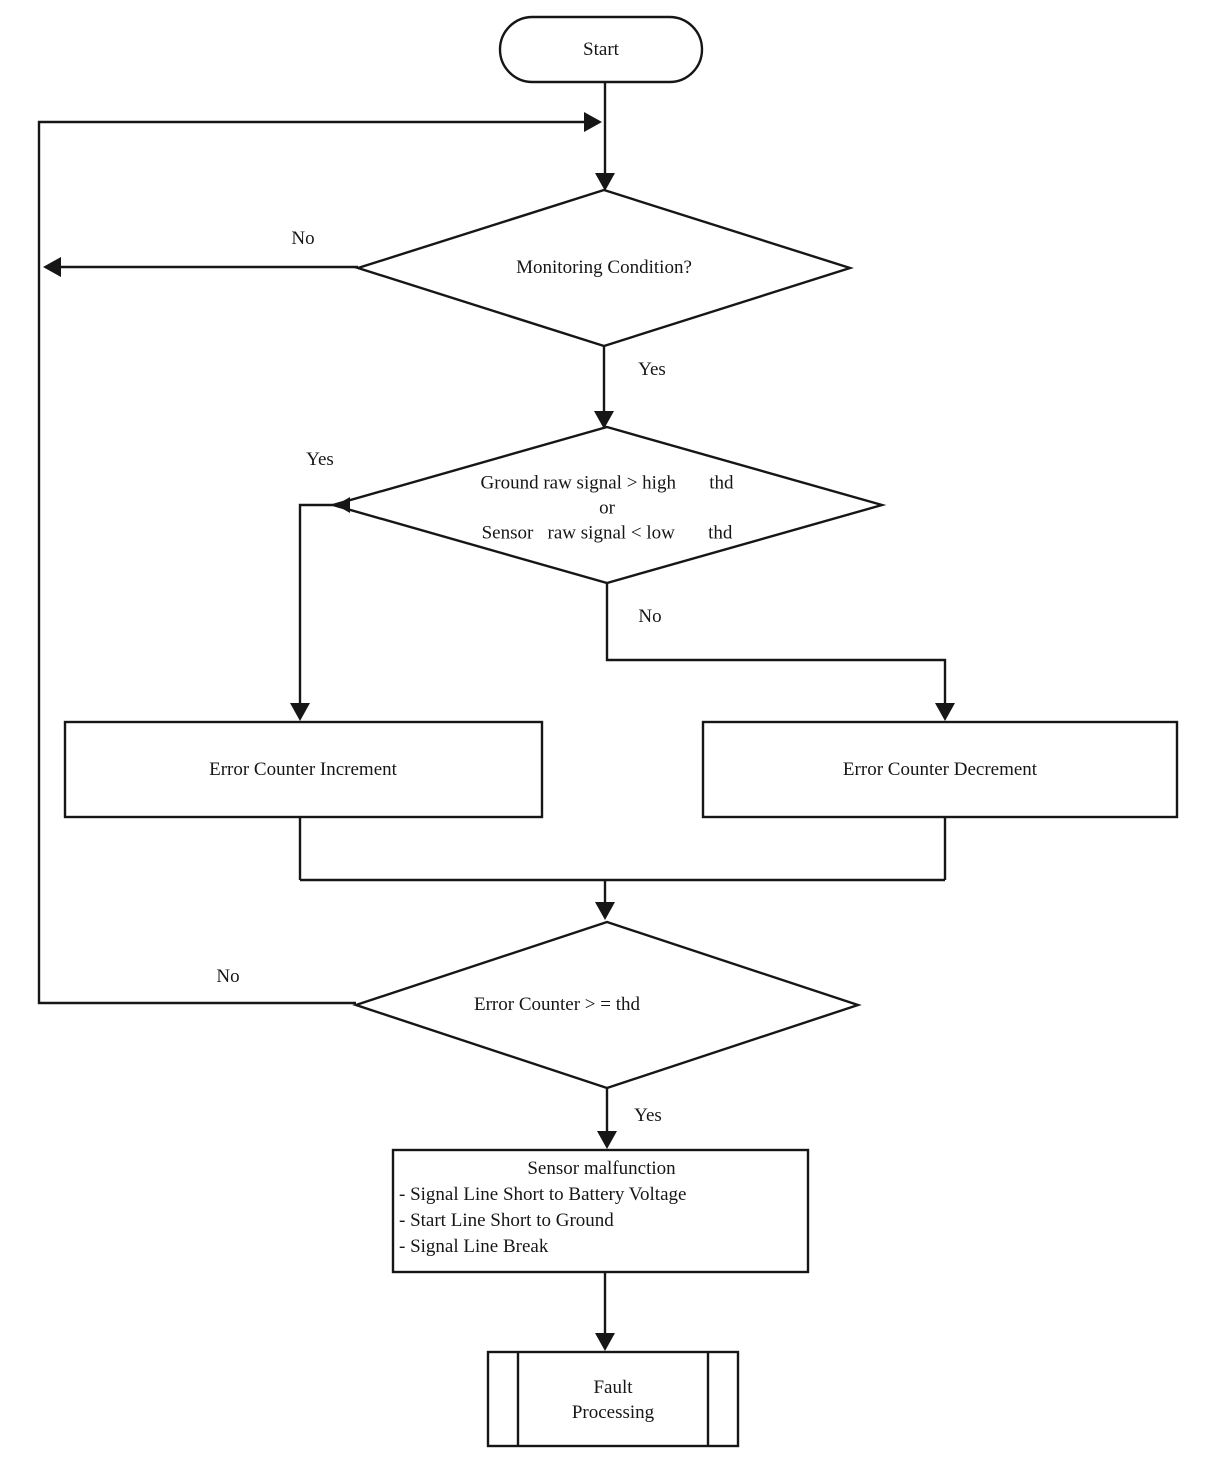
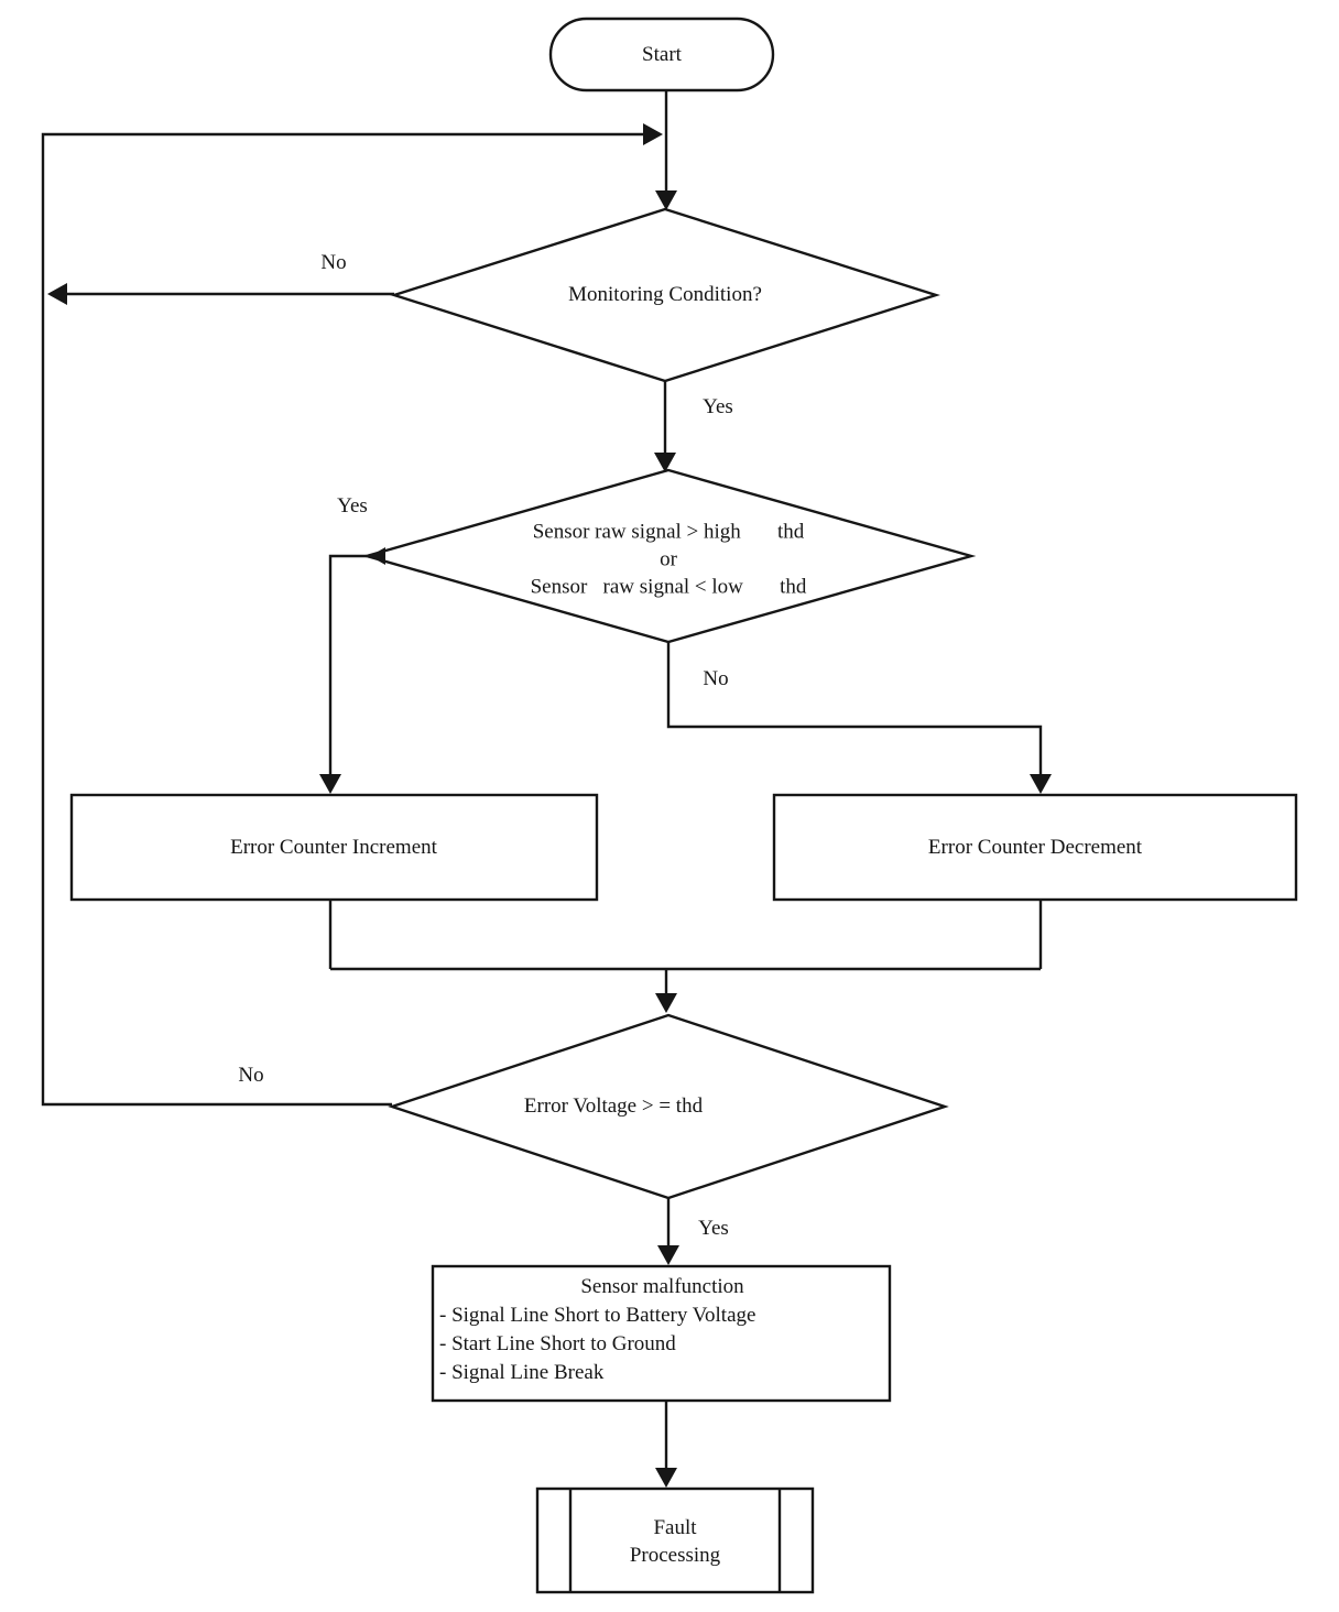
  Start
  Monitoring Condition?
- Ground raw signal > high thd
+ Sensor raw signal > high thd
  or
  Sensor raw signal < low thd
  Error Counter Increment
  Error Counter Decrement
- Error Counter > = thd
+ Error Voltage > = thd
  Sensor malfunction
  - Signal Line Short to Battery Voltage
  - Start Line Short to Ground
  - Signal Line Break
  Fault
  Processing
  No
  Yes
  Yes
  No
  No
  Yes
